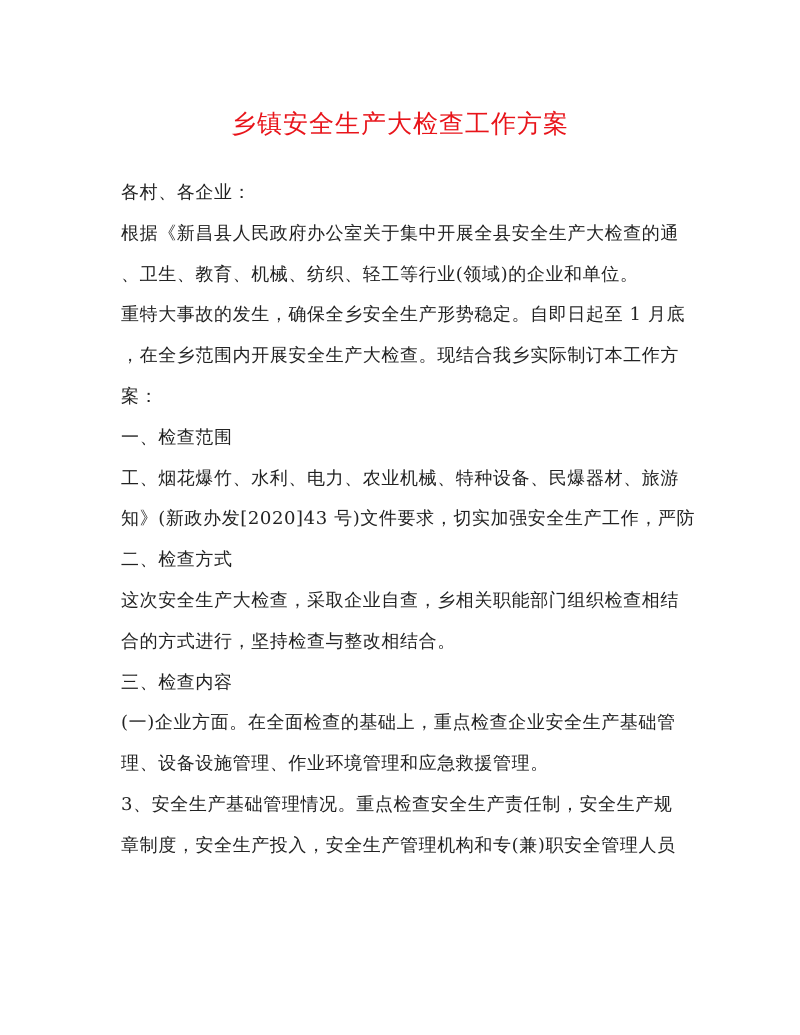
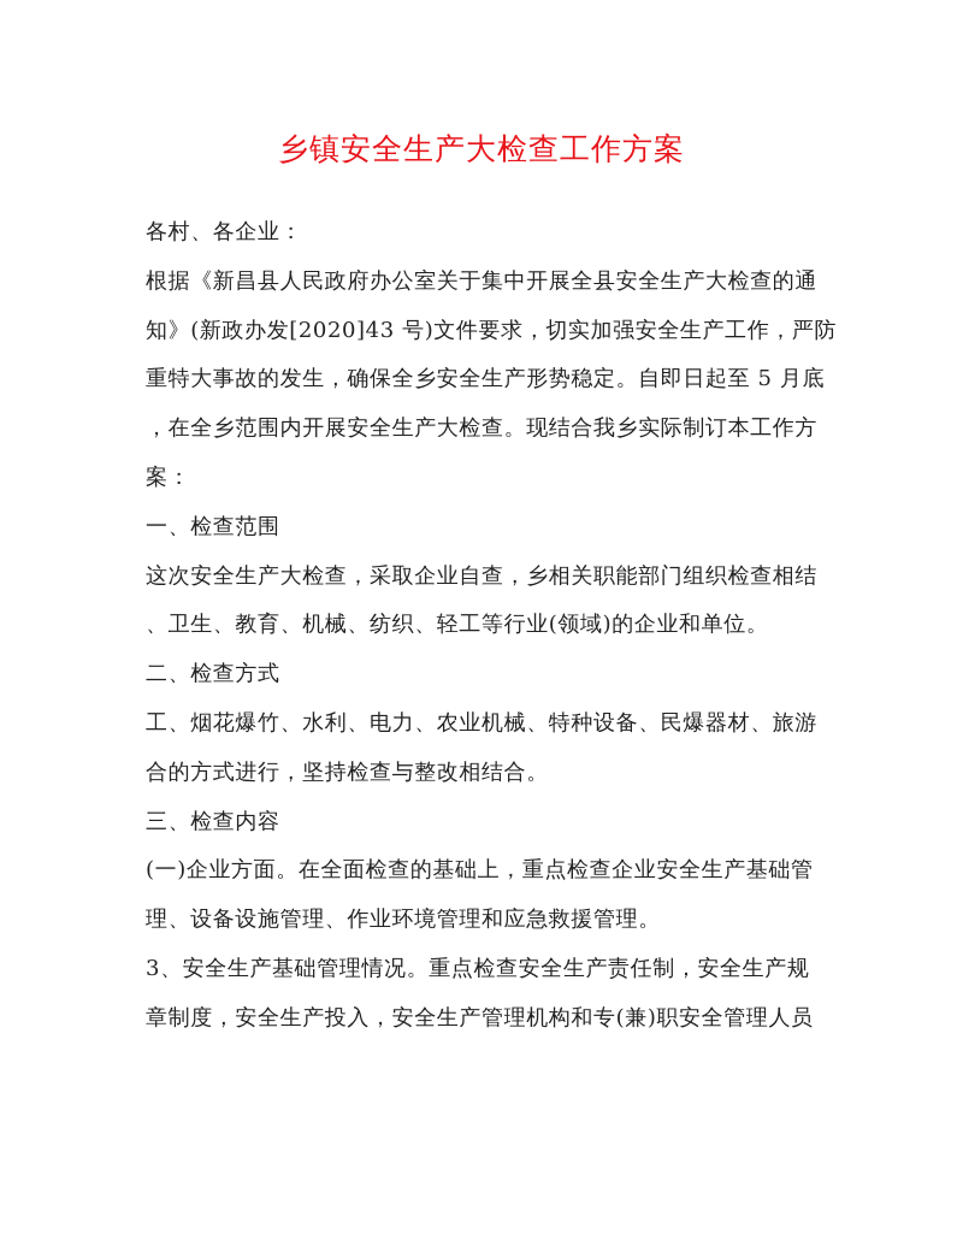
  乡镇安全生产大检查工作方案
  各村、各企业：
  根据《新昌县人民政府办公室关于集中开展全县安全生产大检查的通
- 、卫生、教育、机械、纺织、轻工等行业(领域)的企业和单位。
+ 知》(新政办发[2020]43 号)文件要求，切实加强安全生产工作，严防
- 重特大事故的发生，确保全乡安全生产形势稳定。自即日起至 1 月底
+ 重特大事故的发生，确保全乡安全生产形势稳定。自即日起至 5 月底
  ，在全乡范围内开展安全生产大检查。现结合我乡实际制订本工作方
  案：
  一、检查范围
- 工、烟花爆竹、水利、电力、农业机械、特种设备、民爆器材、旅游
+ 这次安全生产大检查，采取企业自查，乡相关职能部门组织检查相结
- 知》(新政办发[2020]43 号)文件要求，切实加强安全生产工作，严防
+ 、卫生、教育、机械、纺织、轻工等行业(领域)的企业和单位。
  二、检查方式
- 这次安全生产大检查，采取企业自查，乡相关职能部门组织检查相结
+ 工、烟花爆竹、水利、电力、农业机械、特种设备、民爆器材、旅游
  合的方式进行，坚持检查与整改相结合。
  三、检查内容
  (一)企业方面。在全面检查的基础上，重点检查企业安全生产基础管
  理、设备设施管理、作业环境管理和应急救援管理。
  3、安全生产基础管理情况。重点检查安全生产责任制，安全生产规
  章制度，安全生产投入，安全生产管理机构和专(兼)职安全管理人员
